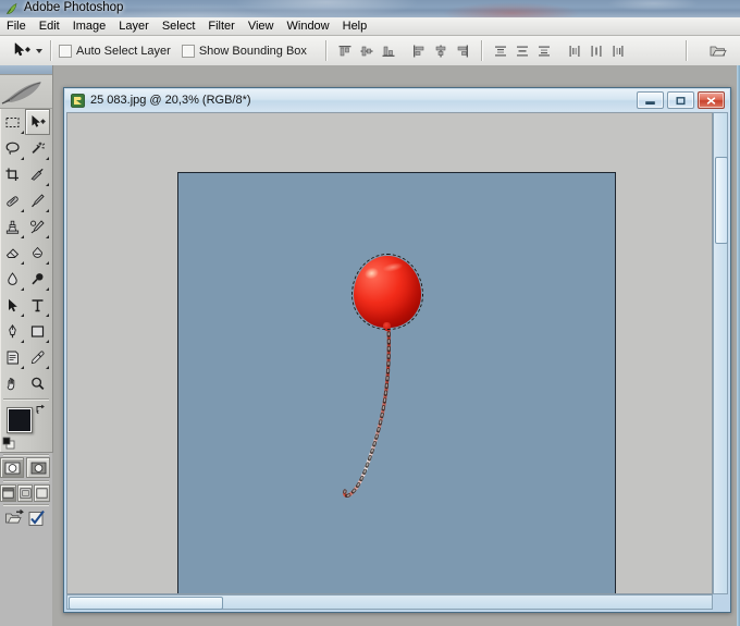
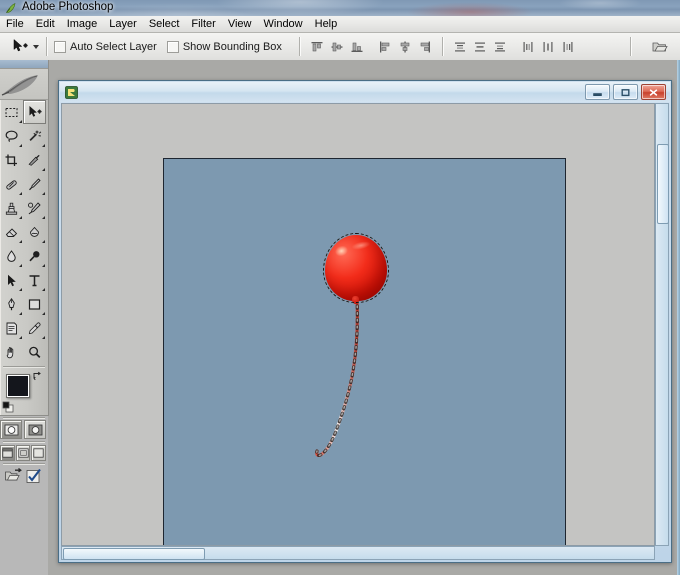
  Adobe Photoshop
  File
  Edit
  Image
  Layer
  Select
  Filter
  View
  Window
  Help
  Auto Select Layer
  Show Bounding Box
- 25 083.jpg @ 20,3% (RGB/8*)
